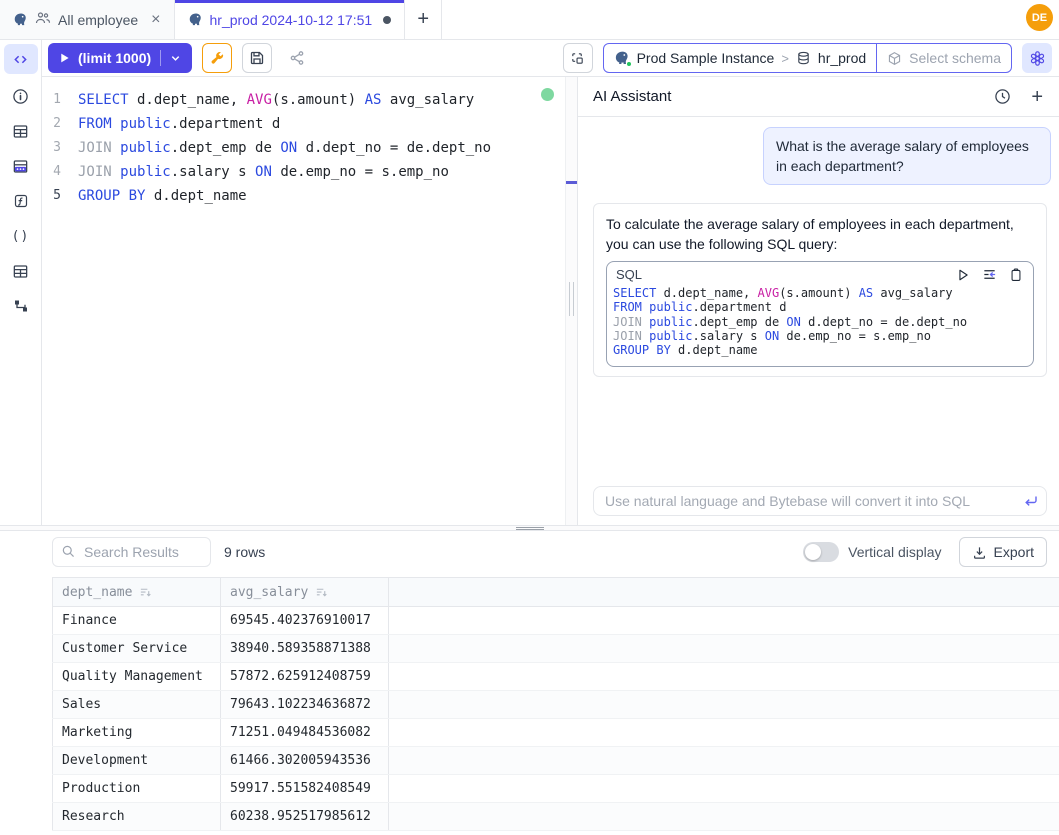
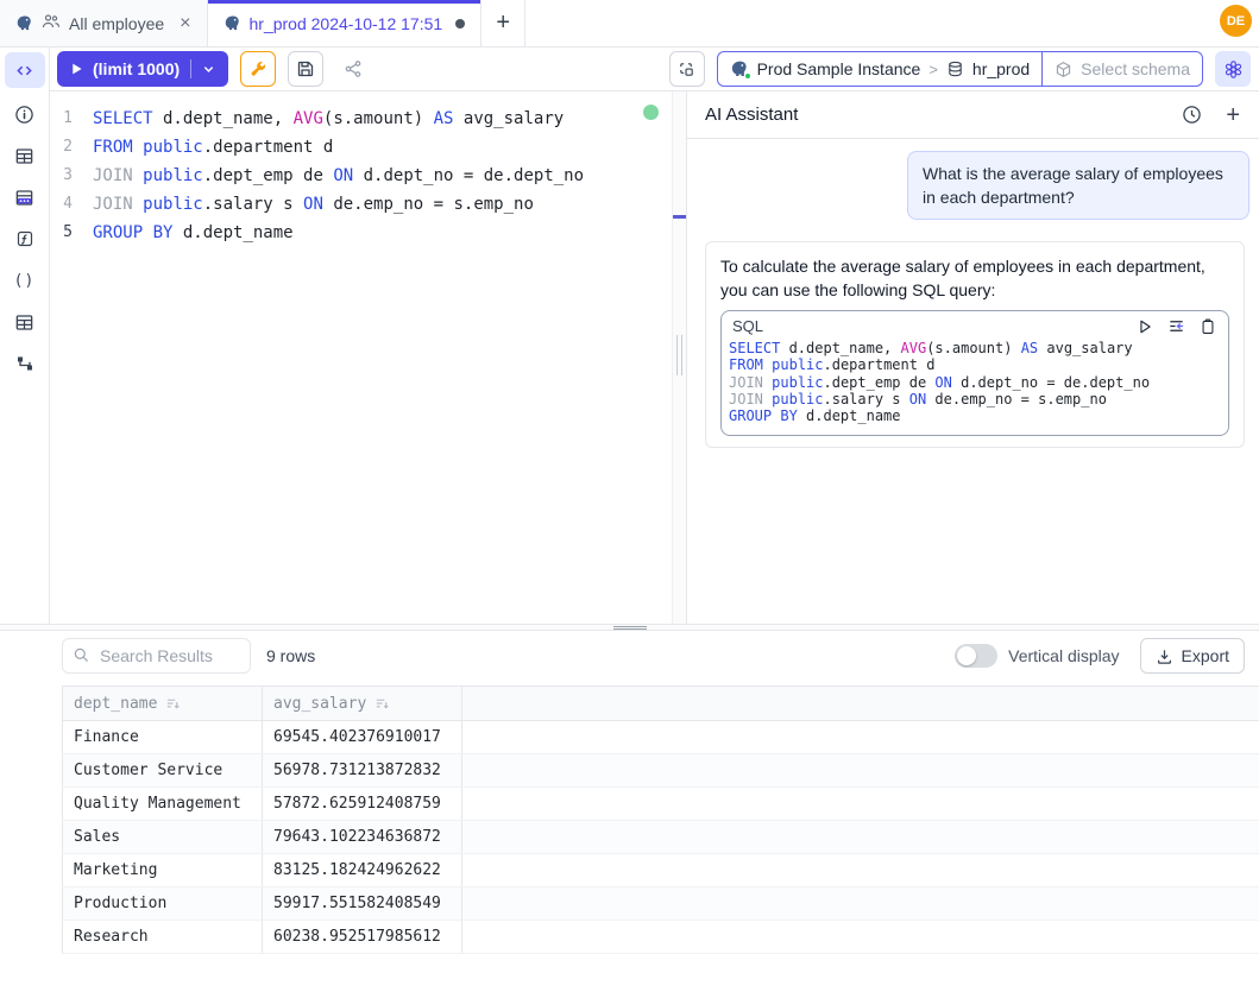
  All employee
  ×
  hr_prod 2024-10-12 17:51
  +
  DE
  (limit 1000)
  Prod Sample Instance
  >
  hr_prod
  Select schema
  ()
  1
  SELECT d.dept_name, AVG(s.amount) AS avg_salary
  2
  FROM public.department d
  3
  JOIN public.dept_emp de ON d.dept_no = de.dept_no
  4
  JOIN public.salary s ON de.emp_no = s.emp_no
  5
  GROUP BY d.dept_name
  AI Assistant
  +
  What is the average salary of employees in each department?
  To calculate the average salary of employees in each department, you can use the following SQL query:
  SQL
  SELECT d.dept_name, AVG(s.amount) AS avg_salary
  FROM public.department d
  JOIN public.dept_emp de ON d.dept_no = de.dept_no
  JOIN public.salary s ON de.emp_no = s.emp_no
  GROUP BY d.dept_name
- Use natural language and Bytebase will convert it into SQL
  Search Results
  9 rows
  Vertical display
  Export
  dept_name	avg_salary
  Finance	69545.402376910017
- Customer Service	38940.589358871388
+ Customer Service	56978.731213872832
  Quality Management	57872.625912408759
  Sales	79643.102234636872
- Marketing	71251.049484536082
+ Marketing	83125.182424962622
- Development	61466.302005943536
  Production	59917.551582408549
  Research	60238.952517985612
